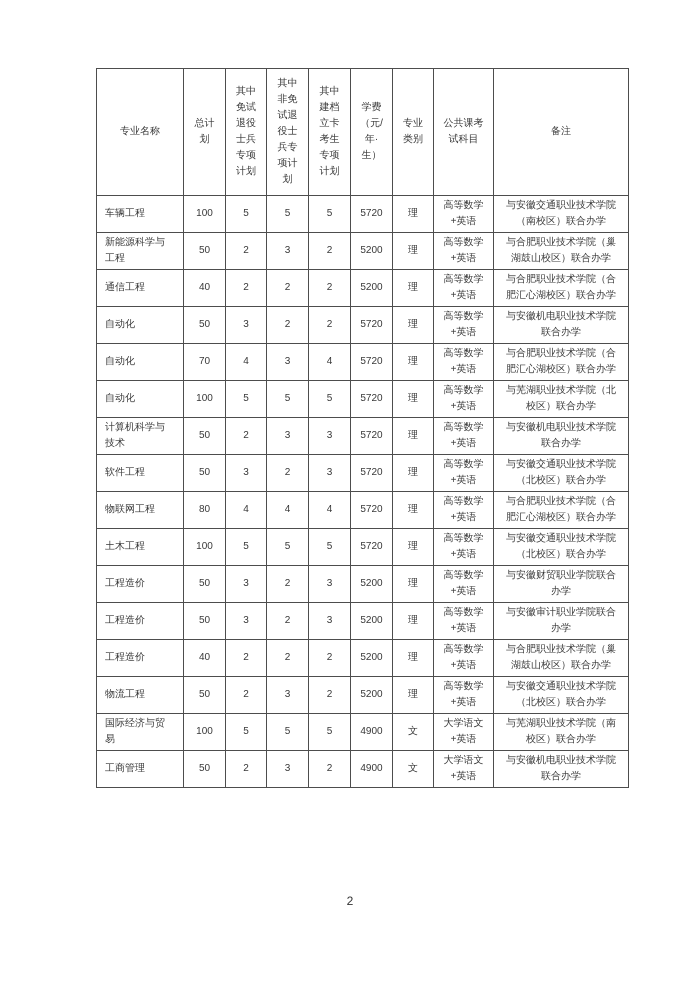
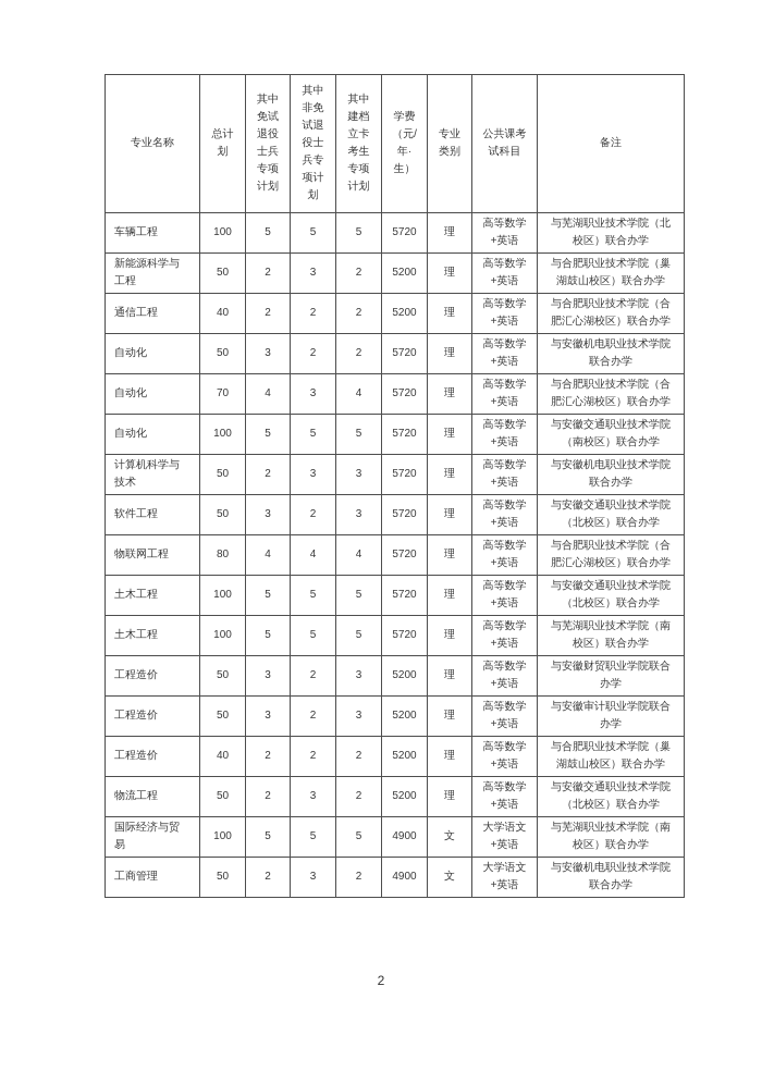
  专业名称	总计划	其中免试退役士兵专项计划	其中非免试退役士兵专项计划	其中建档立卡考生专项计划	学费（元/年·生）	专业类别	公共课考试科目	备注
- 车辆工程	100	5	5	5	5720	理	高等数学+英语	与安徽交通职业技术学院（南校区）联合办学
+ 车辆工程	100	5	5	5	5720	理	高等数学+英语	与芜湖职业技术学院（北校区）联合办学
  新能源科学与工程	50	2	3	2	5200	理	高等数学+英语	与合肥职业技术学院（巢湖鼓山校区）联合办学
  通信工程	40	2	2	2	5200	理	高等数学+英语	与合肥职业技术学院（合肥汇心湖校区）联合办学
  自动化	50	3	2	2	5720	理	高等数学+英语	与安徽机电职业技术学院联合办学
  自动化	70	4	3	4	5720	理	高等数学+英语	与合肥职业技术学院（合肥汇心湖校区）联合办学
- 自动化	100	5	5	5	5720	理	高等数学+英语	与芜湖职业技术学院（北校区）联合办学
+ 自动化	100	5	5	5	5720	理	高等数学+英语	与安徽交通职业技术学院（南校区）联合办学
  计算机科学与技术	50	2	3	3	5720	理	高等数学+英语	与安徽机电职业技术学院联合办学
  软件工程	50	3	2	3	5720	理	高等数学+英语	与安徽交通职业技术学院（北校区）联合办学
  物联网工程	80	4	4	4	5720	理	高等数学+英语	与合肥职业技术学院（合肥汇心湖校区）联合办学
  土木工程	100	5	5	5	5720	理	高等数学+英语	与安徽交通职业技术学院（北校区）联合办学
+ 土木工程	100	5	5	5	5720	理	高等数学+英语	与芜湖职业技术学院（南校区）联合办学
  工程造价	50	3	2	3	5200	理	高等数学+英语	与安徽财贸职业学院联合办学
  工程造价	50	3	2	3	5200	理	高等数学+英语	与安徽审计职业学院联合办学
  工程造价	40	2	2	2	5200	理	高等数学+英语	与合肥职业技术学院（巢湖鼓山校区）联合办学
  物流工程	50	2	3	2	5200	理	高等数学+英语	与安徽交通职业技术学院（北校区）联合办学
  国际经济与贸易	100	5	5	5	4900	文	大学语文+英语	与芜湖职业技术学院（南校区）联合办学
  工商管理	50	2	3	2	4900	文	大学语文+英语	与安徽机电职业技术学院联合办学
  2
